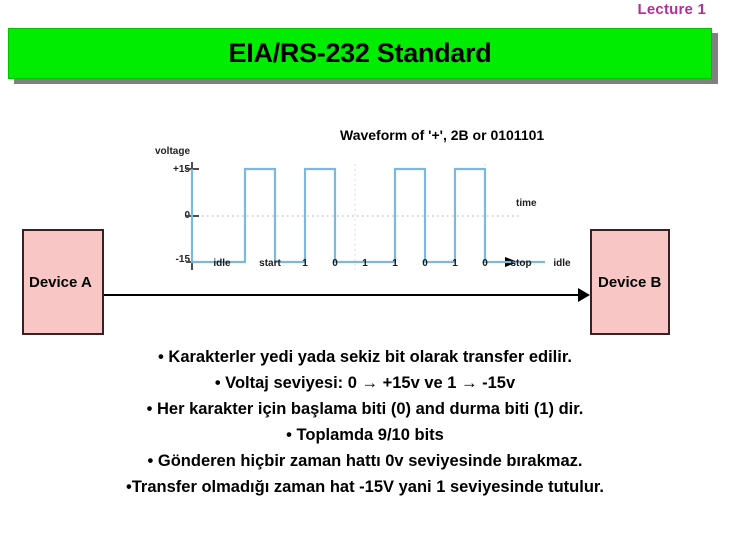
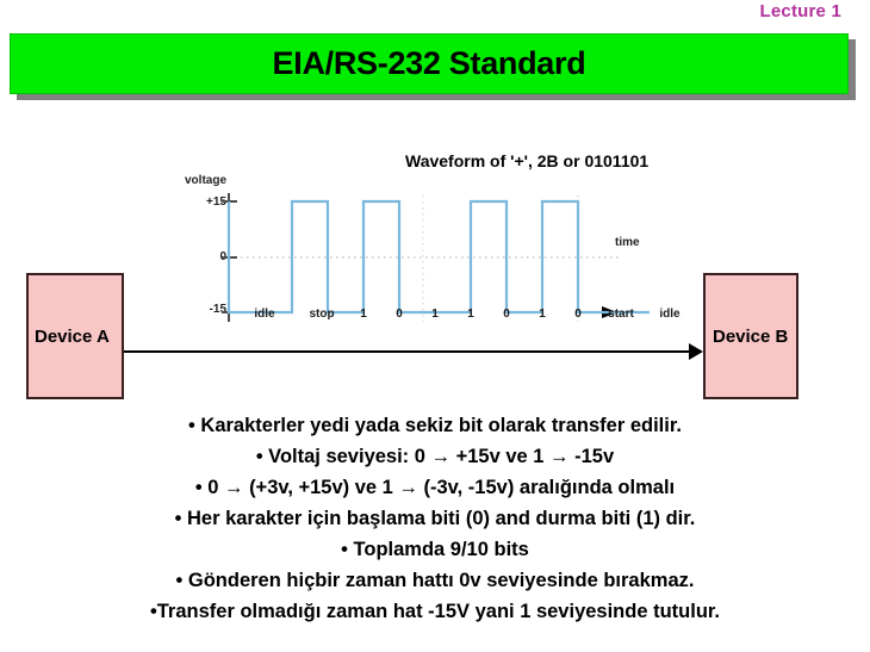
  Lecture 1
  EIA/RS-232 Standard
  Device A
  Device B
  Waveform of '+', 2B or 0101101
  voltage
  time
  -15
  idle
- start
+ stop
  1
  0
  1
  1
  0
  1
  0
- stop
+ start
  idle
  • Karakterler yedi yada sekiz bit olarak transfer edilir.
  • Voltaj seviyesi: 0 → +15v ve 1 → -15v
+ • 0 → (+3v, +15v) ve 1 → (-3v, -15v) aralığında olmalı
  • Her karakter için başlama biti (0) and durma biti (1) dir.
  • Toplamda 9/10 bits
  • Gönderen hiçbir zaman hattı 0v seviyesinde bırakmaz.
  •Transfer olmadığı zaman hat -15V yani 1 seviyesinde tutulur.
